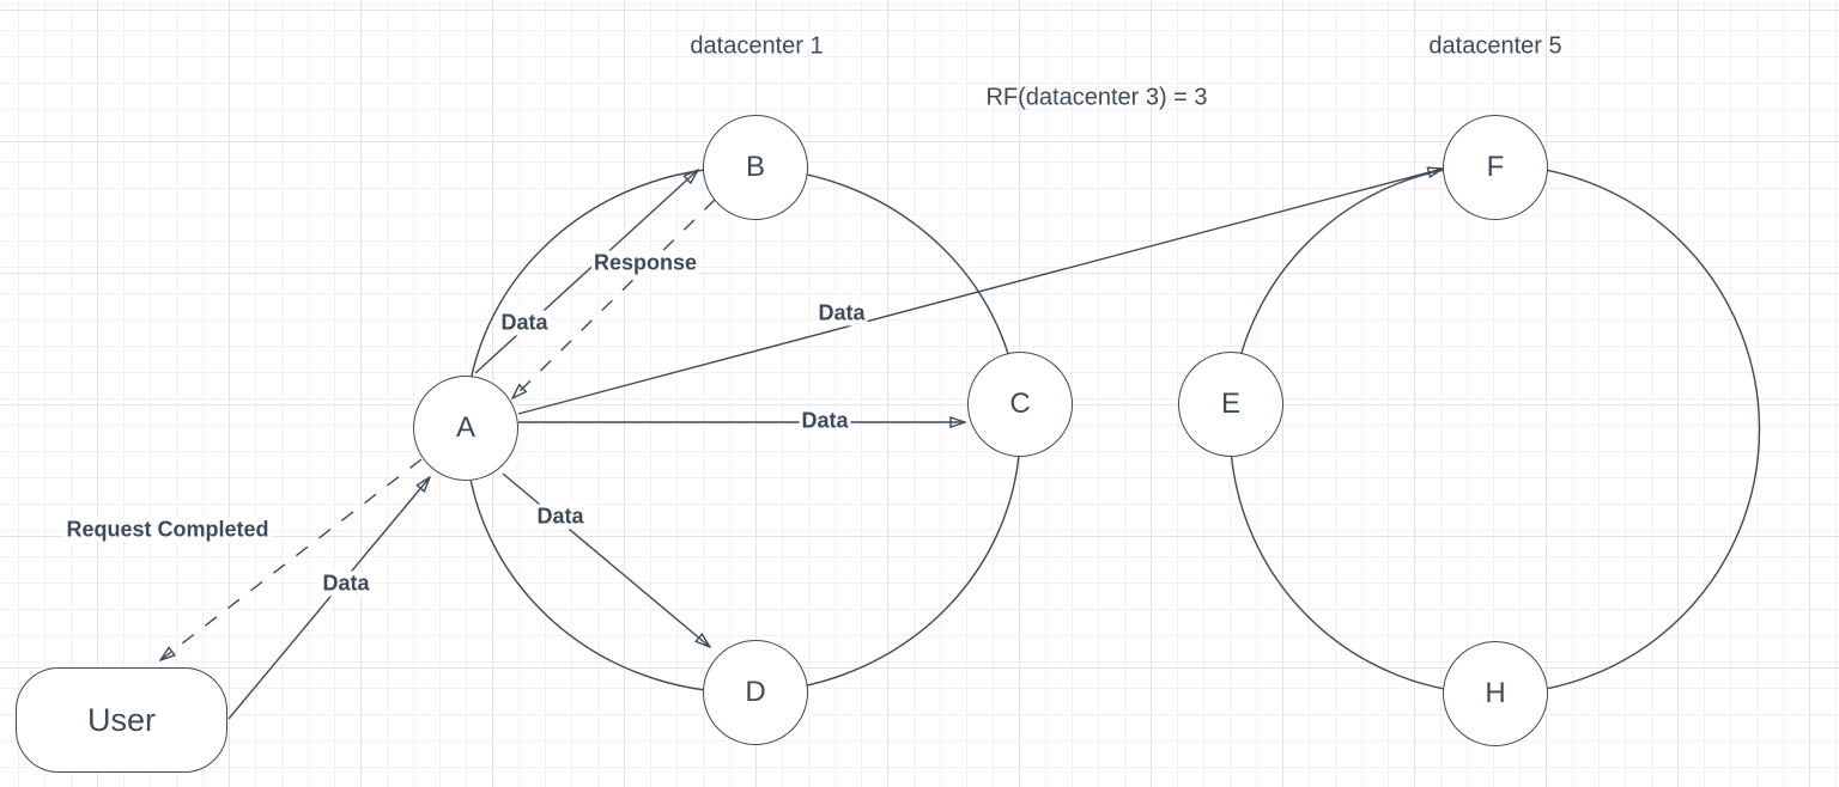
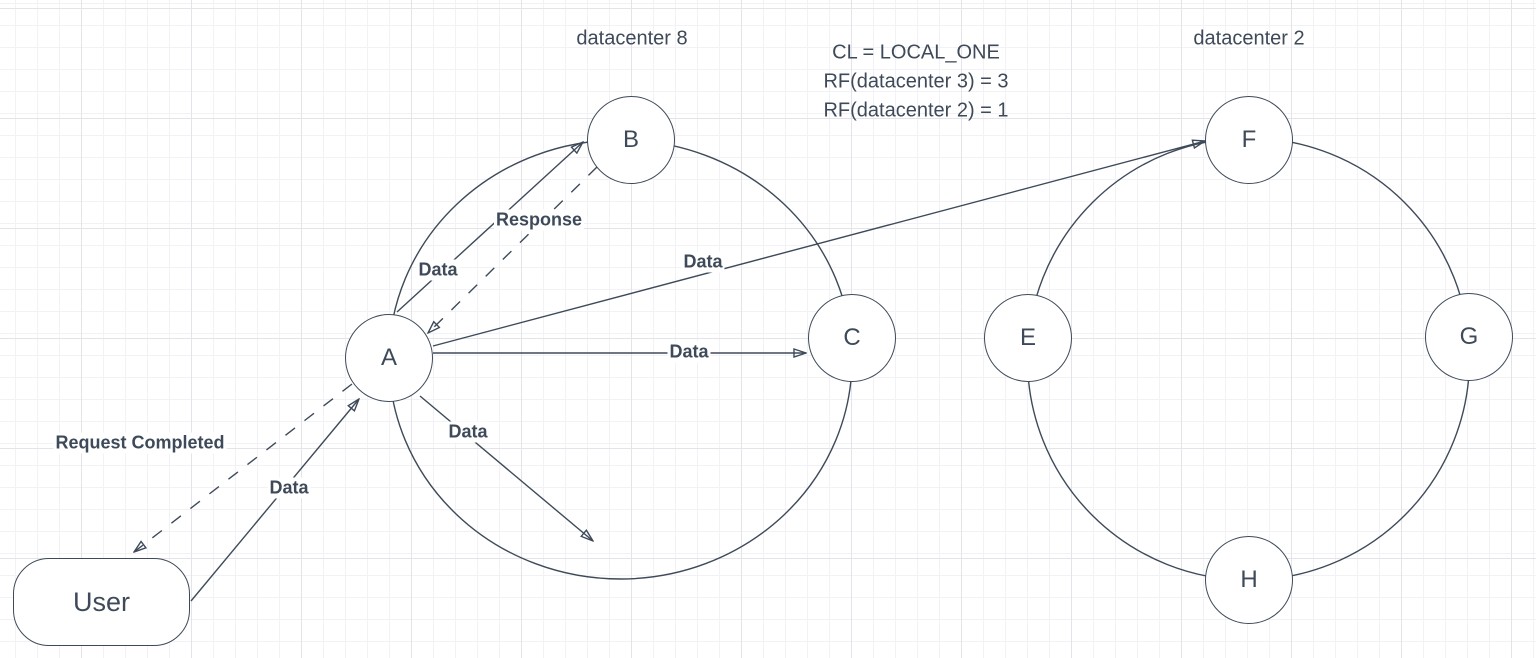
- datacenter 1
+ datacenter 8
- datacenter 5
+ datacenter 2
+ CL = LOCAL_ONE
  RF(datacenter 3) = 3
+ RF(datacenter 2) = 1
  A
  B
  C
- D
  E
  F
+ G
  H
  User
  Data
  Request Completed
  Data
  Response
  Data
  Data
  Data
